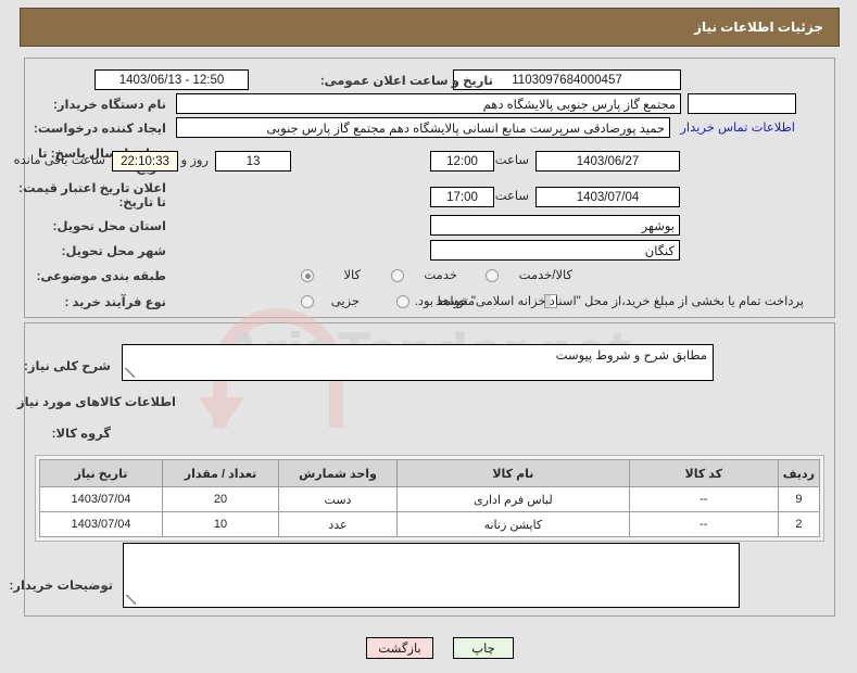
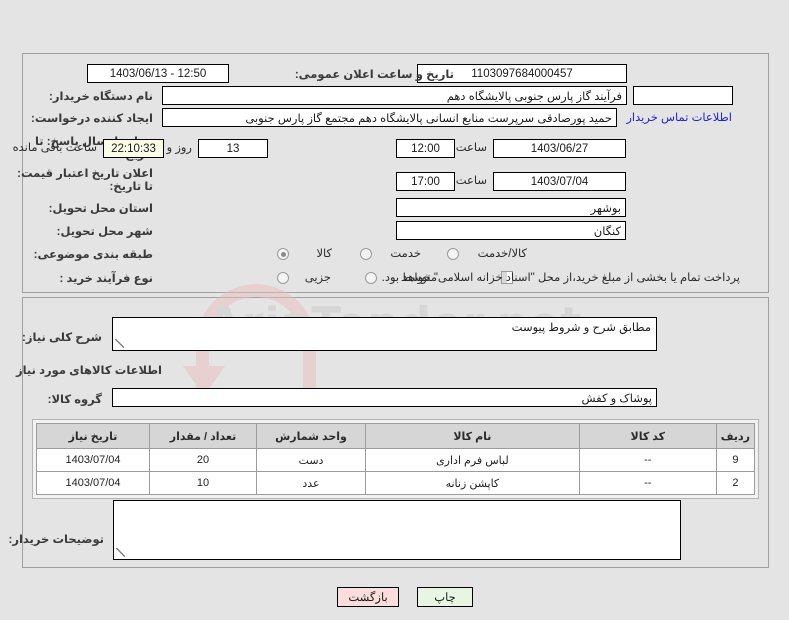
- جزئیات اطلاعات نیاز
  1103097684000457
  تاریخ و ساعت اعلان عمومی:
  12:50 - 1403/06/13
  نام دستگاه خریدار:
- مجتمع گاز پارس جنوبی پالایشگاه دهم
+ فرآیند گاز پارس جنوبی پالایشگاه دهم
  ایجاد کننده درخواست:
  حمید پورصادقی سرپرست منابع انسانی پالایشگاه دهم مجتمع گاز پارس جنوبی
  اطلاعات تماس خریدار
  1403/06/27
  ساعت
  12:00
  13
  روز و
  22:10:33
  ساعت باقی مانده
  اعلان تاریخ اعتبار قیمت: تا تاریخ:
  1403/07/04
  ساعت
  17:00
  استان محل تحویل:
  بوشهر
  شهر محل تحویل:
  کنگان
  طبقه بندی موضوعی:
  کالا
  خدمت
  کالا/خدمت
  نوع فرآیند خرید :
  جزیی
  متوسط
  پرداخت تمام یا بخشی از مبلغ خرید،از محل "اسناد خزانه اسلامی" خواهد بود.
  شرح کلی نیاز:
  مطابق شرح و شروط پیوست
  اطلاعات کالاهای مورد نیاز
  گروه کالا:
+ پوشاک و کفش
  ردیف	کد کالا	نام کالا	واحد شمارش	تعداد / مقدار	تاریخ نیاز
  9	--	لباس فرم اداری	دست	20	1403/07/04
  2	--	کاپشن زنانه	عدد	10	1403/07/04
  توضیحات خریدار:
  چاپ
  بازگشت
